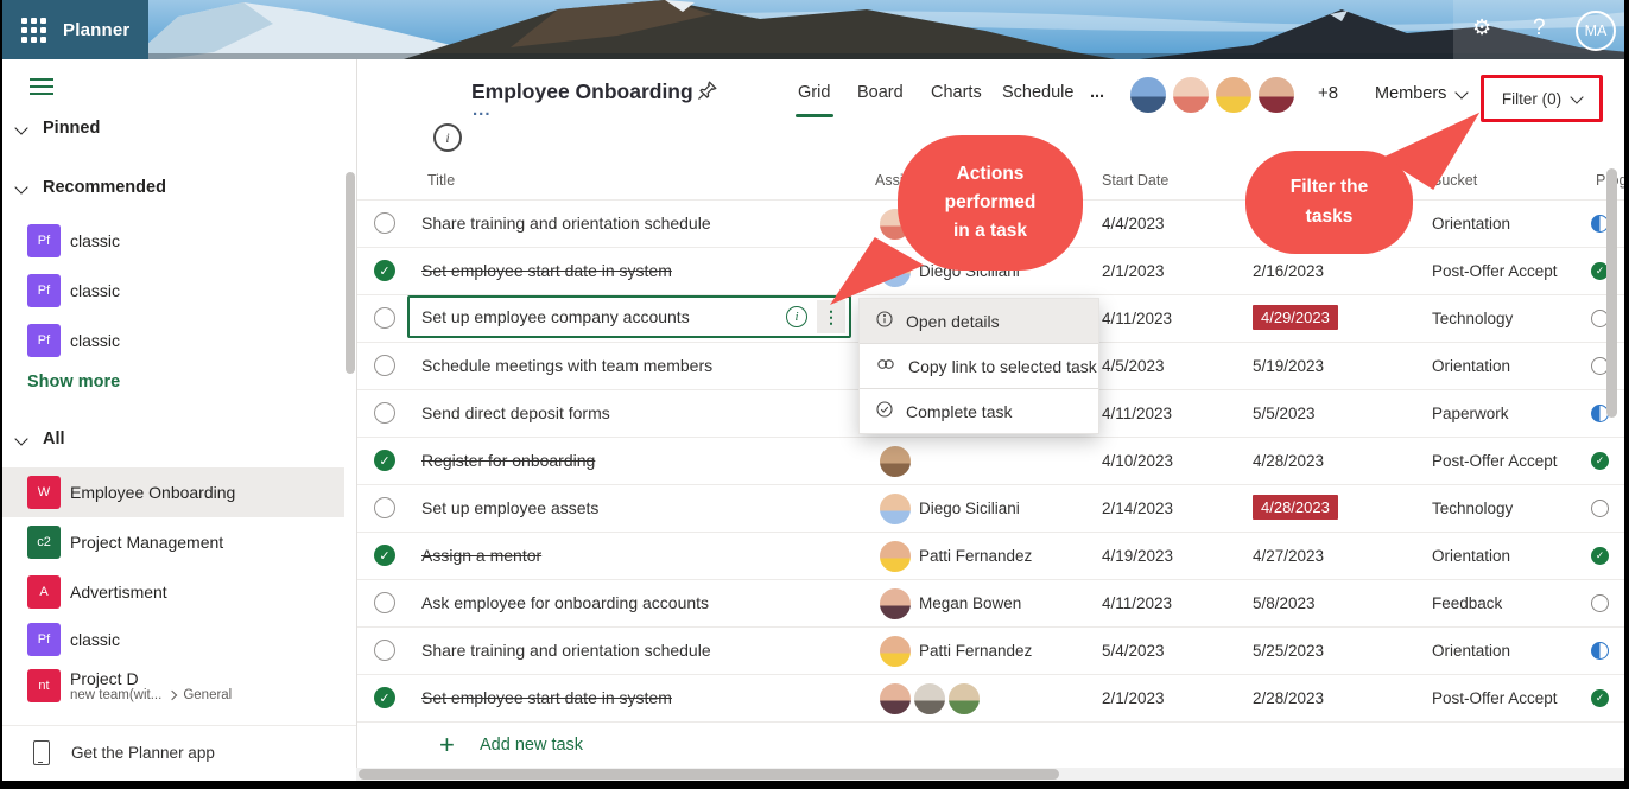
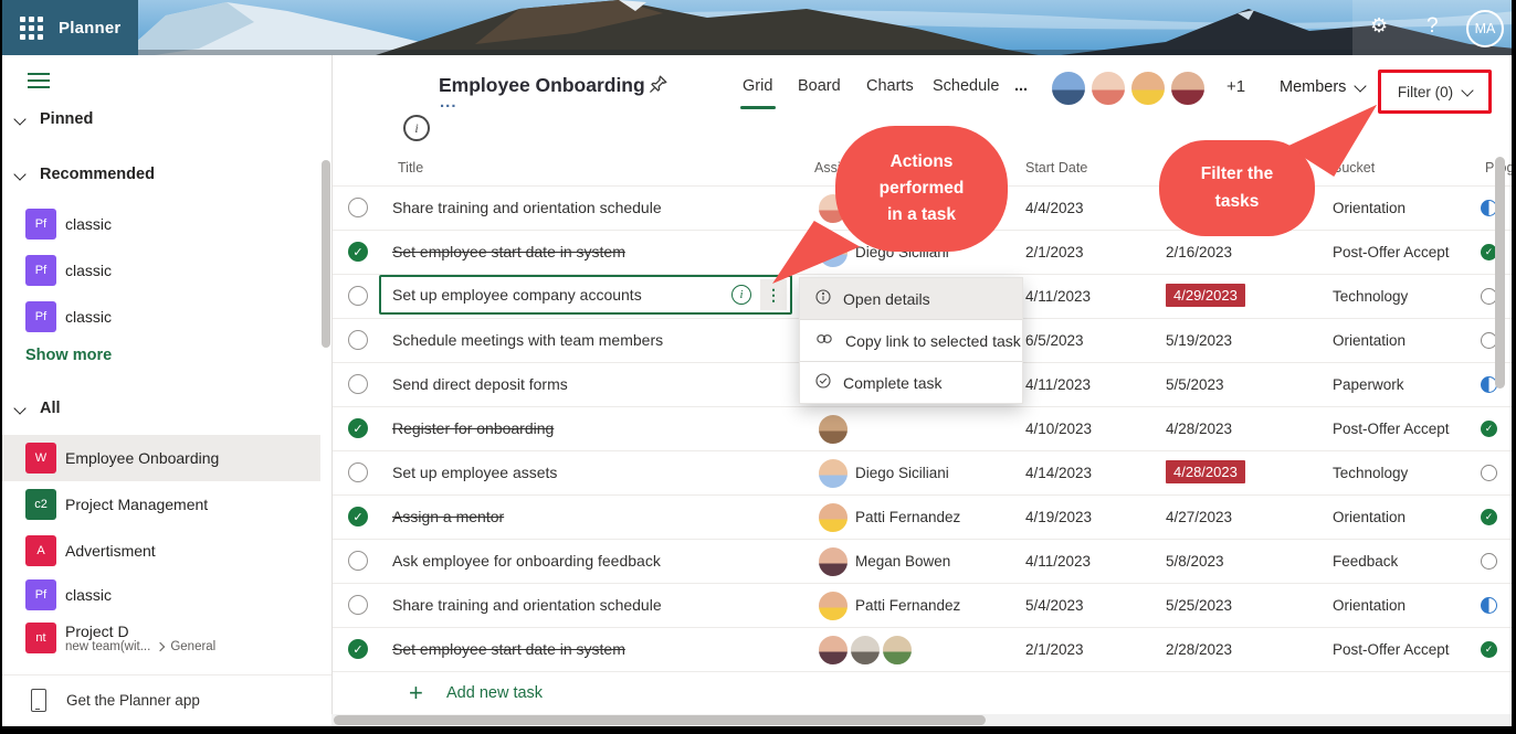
  Planner
  ⚙
  ?
  MA
  Pinned
  Recommended
  Pf
  classic
  Pf
  classic
  Pf
  classic
  Show more
  All
  W
  Employee Onboarding
  c2
  Project Management
  A
  Advertisment
  Pf
  classic
  nt
  Project D
  new team(wit... General
  Get the Planner app
  i
  Employee Onboarding
  ...
  Grid
  Board
  Charts
  Schedule
  ...
- +8
+ +1
  Members
  Filter (0)
  Title
  Start Date
  ucket
  Share training and orientation schedule
  4/4/2023
  Orientation
  ✓
  Set employee start date in system
  Diego Siciliani
  2/1/2023
  2/16/2023
  Post-Offer Accept
  ✓
  Set up employee company accounts
  i
  ⋮
  4/11/2023
  4/29/2023
  Technology
  Schedule meetings with team members
- 4/5/2023
+ 6/5/2023
  5/19/2023
  Orientation
  Send direct deposit forms
  4/11/2023
  5/5/2023
  Paperwork
  ✓
  Register for onboarding
  4/10/2023
  4/28/2023
  Post-Offer Accept
  ✓
  Set up employee assets
  Diego Siciliani
- 2/14/2023
+ 4/14/2023
  4/28/2023
  Technology
  ✓
  Assign a mentor
  Patti Fernandez
  4/19/2023
  4/27/2023
  Orientation
  ✓
- Ask employee for onboarding accounts
+ Ask employee for onboarding feedback
  Megan Bowen
  4/11/2023
  5/8/2023
  Feedback
  Share training and orientation schedule
  Patti Fernandez
  5/4/2023
  5/25/2023
  Orientation
  ✓
  Set employee start date in system
  2/1/2023
  2/28/2023
  Post-Offer Accept
  ✓
  +
  Add new task
  Open details
  Copy link to selected task
  Complete task
  Actions
  performed
  in a task
  Filter the
  tasks
